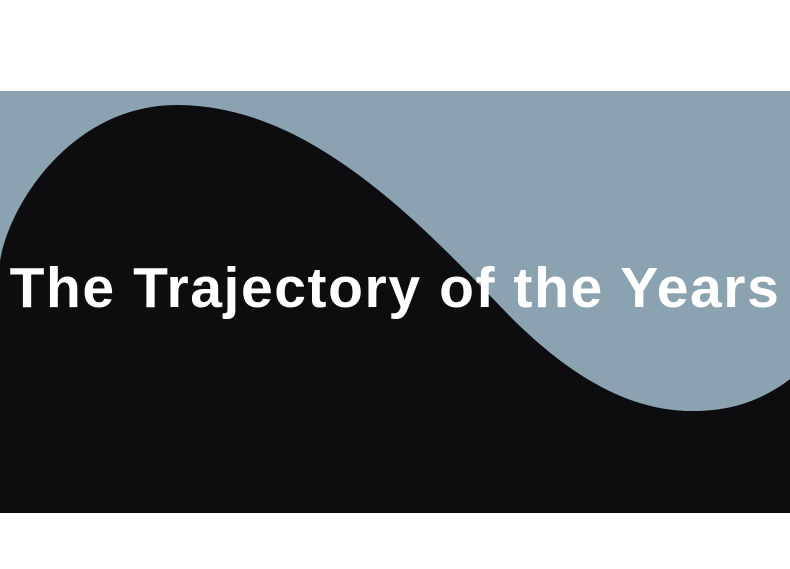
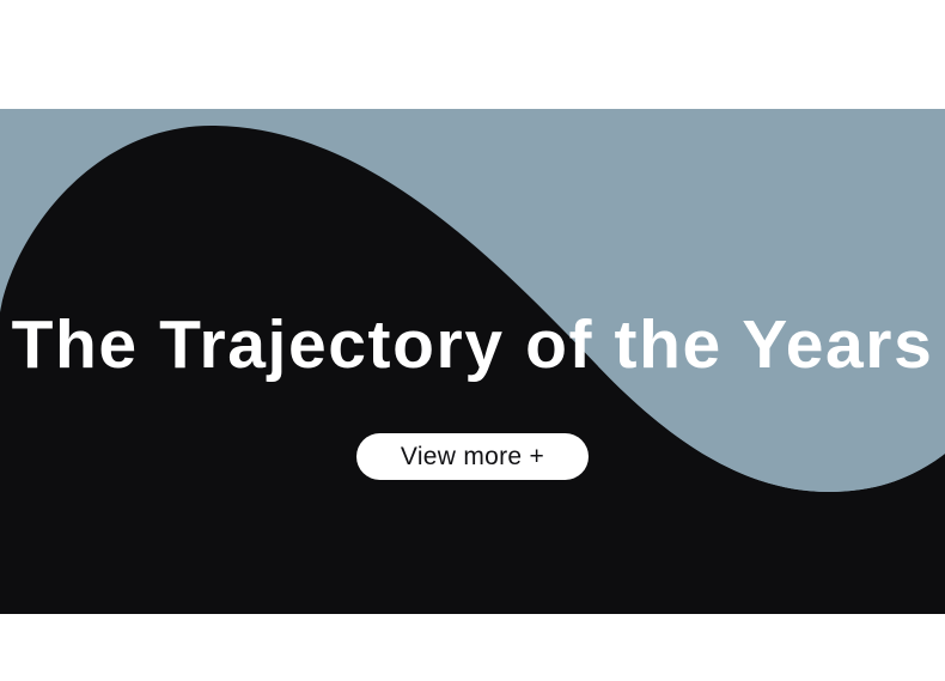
  The Trajectory of the Years
+ View more +
